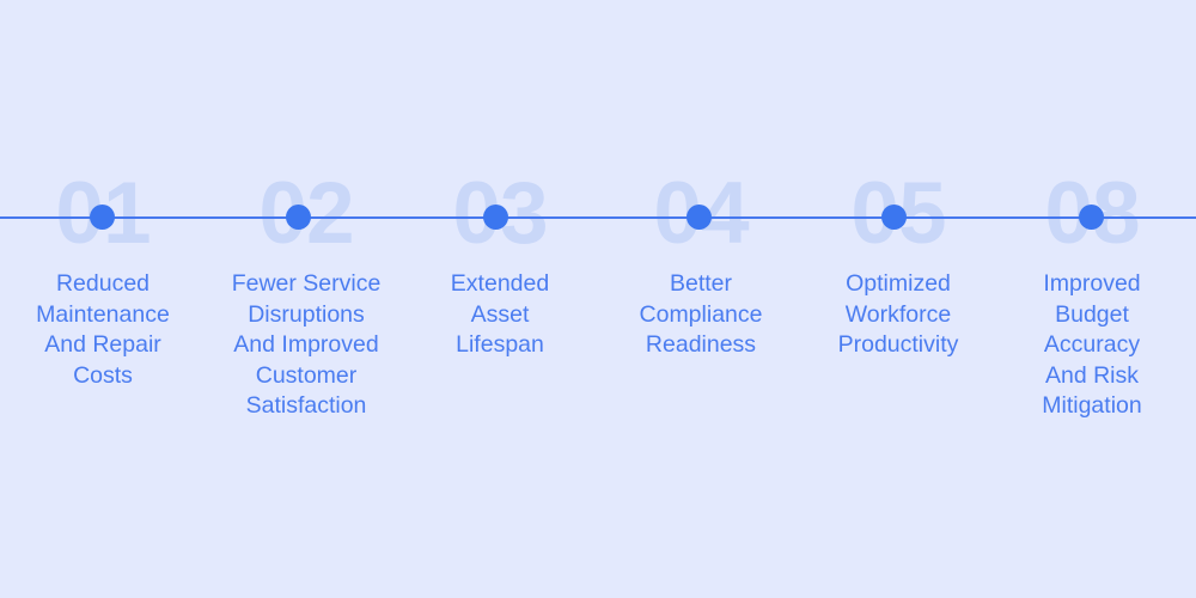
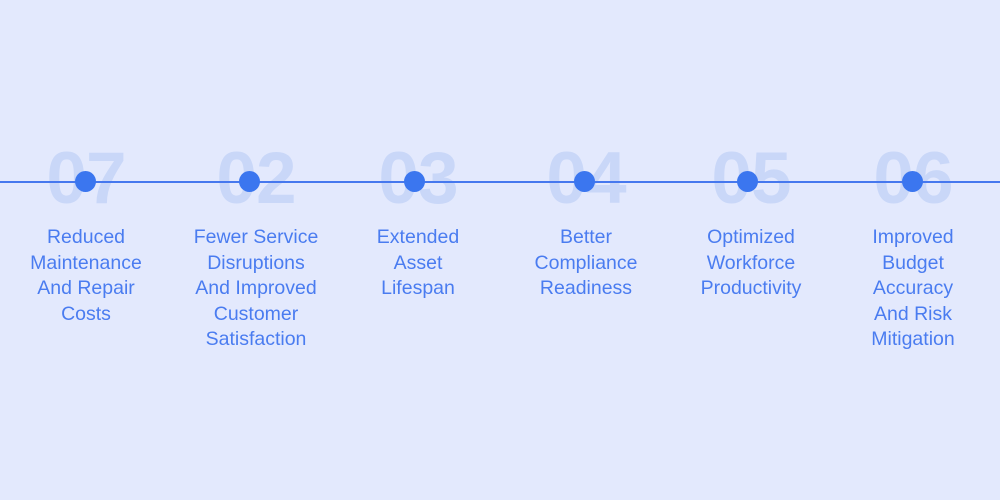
- 01
+ 07
  Reduced
  Maintenance
  And Repair
  Costs
  02
  Fewer Service
  Disruptions
  And Improved
  Customer
  Satisfaction
  03
  Extended
  Asset
  Lifespan
  04
  Better
  Compliance
  Readiness
  05
  Optimized
  Workforce
  Productivity
- 08
+ 06
  Improved
  Budget
  Accuracy
  And Risk
  Mitigation
